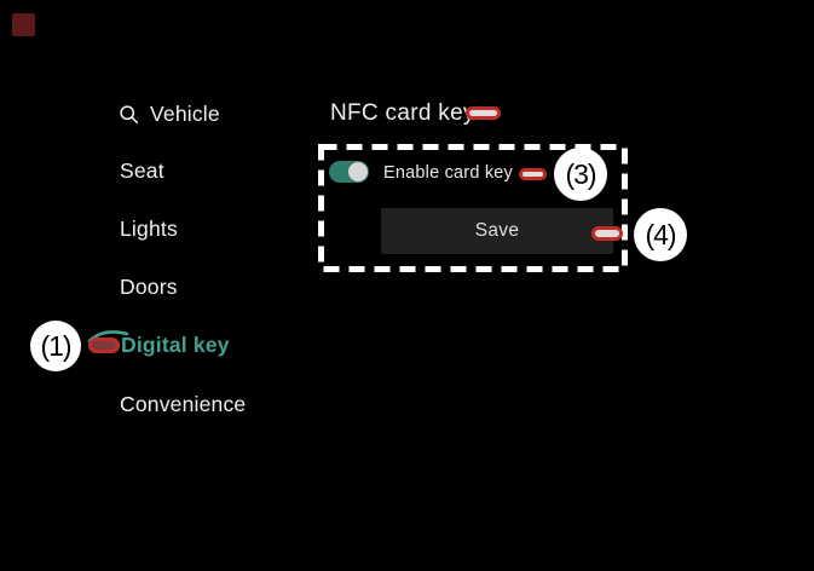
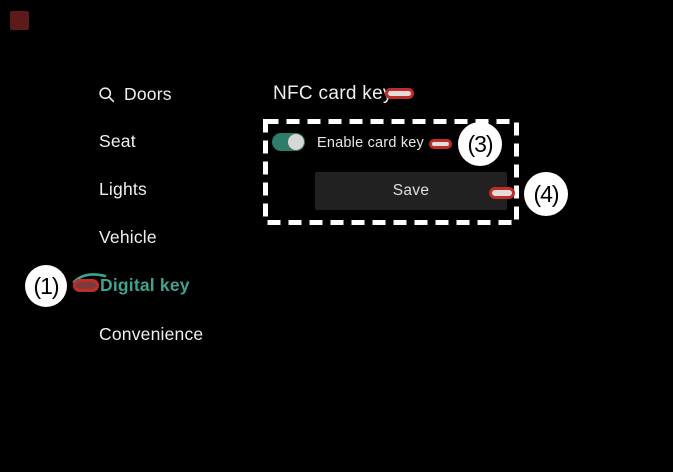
- Vehicle
+ Doors
  Seat
  Lights
- Doors
+ Vehicle
  Digital key
  Convenience
  NFC card ke
  Enable card key
  Save
  (1)
  (3)
  (4)
